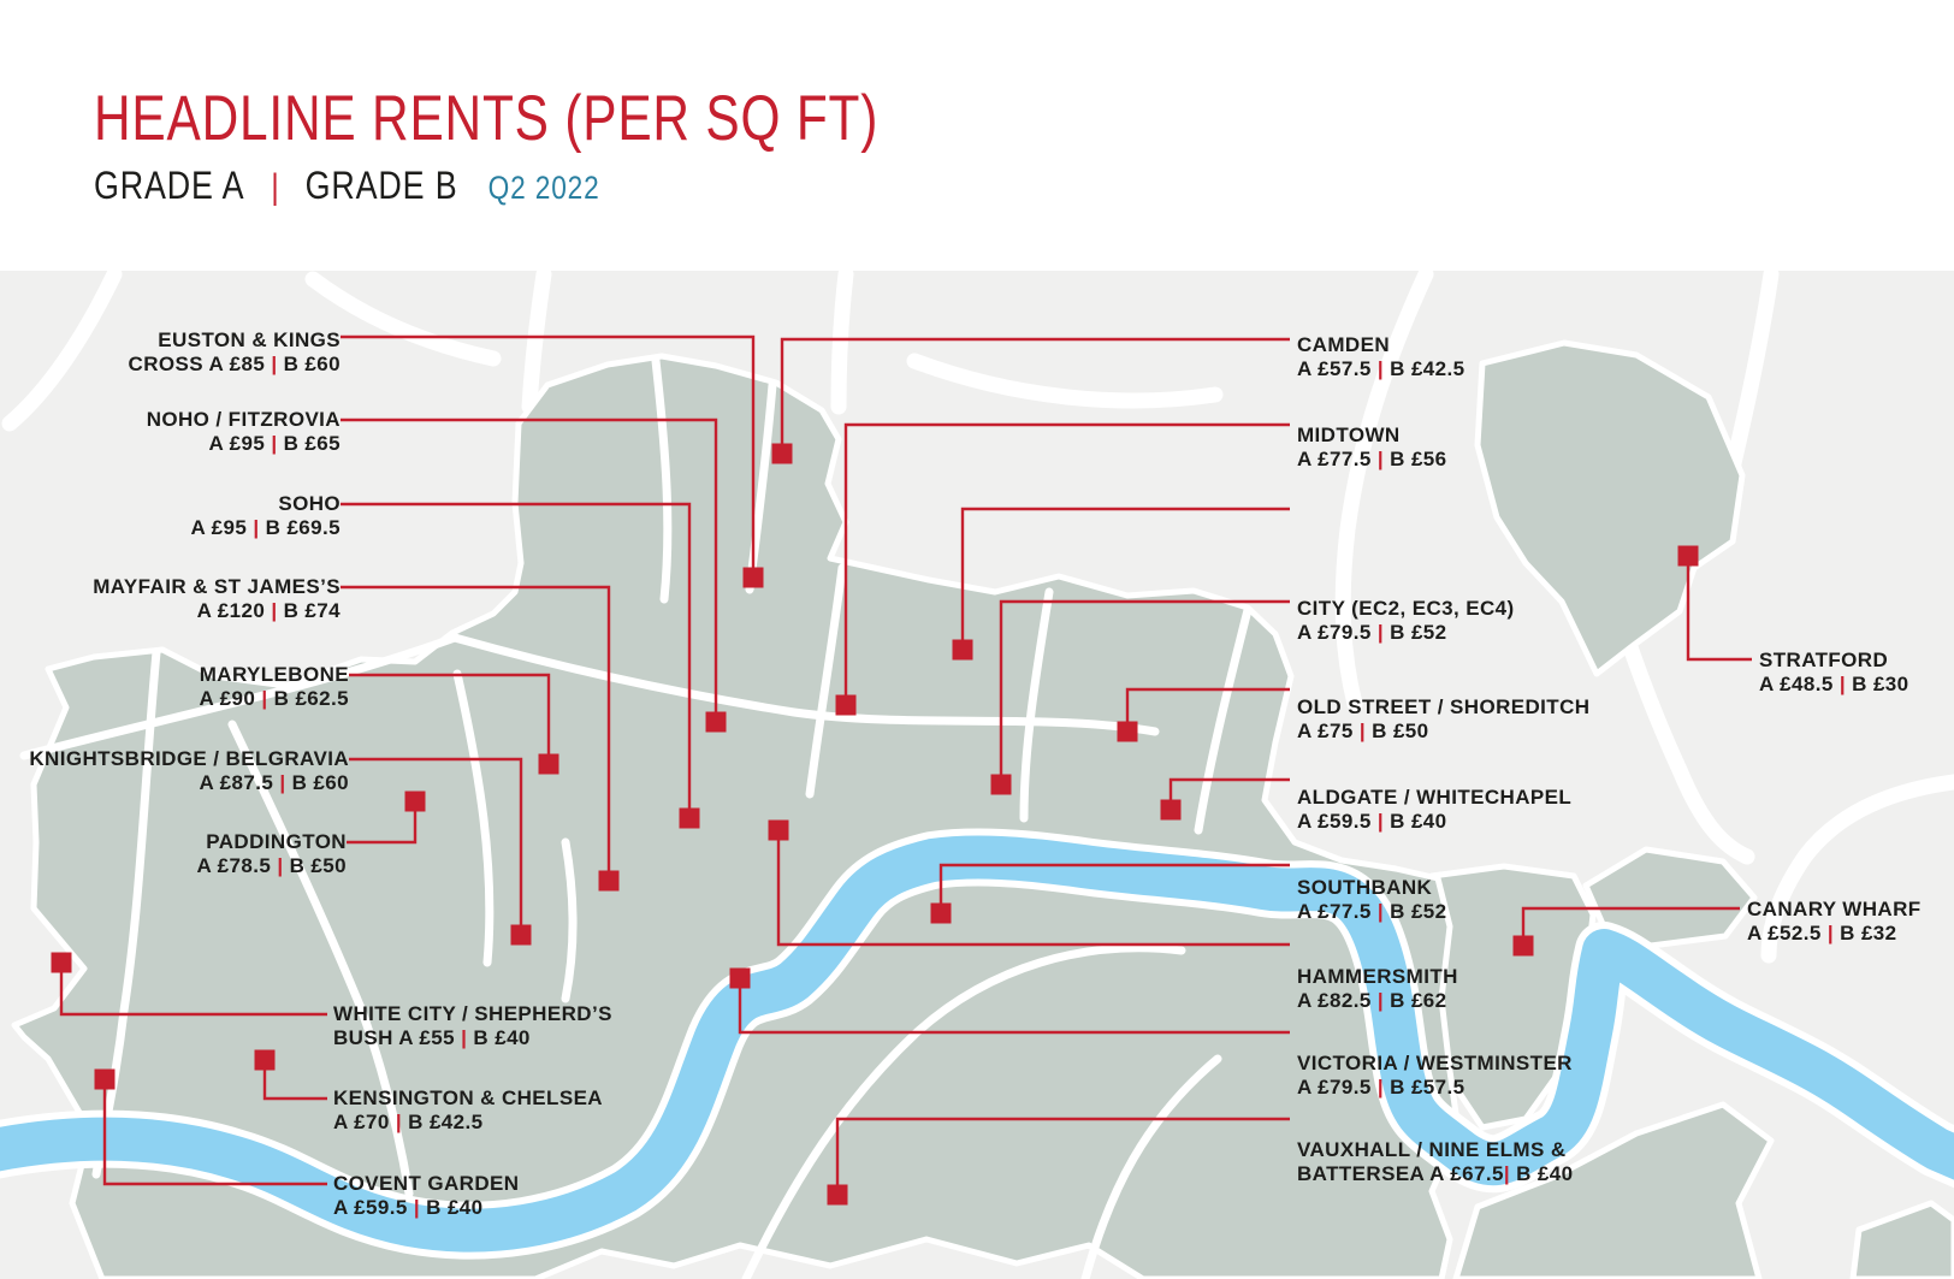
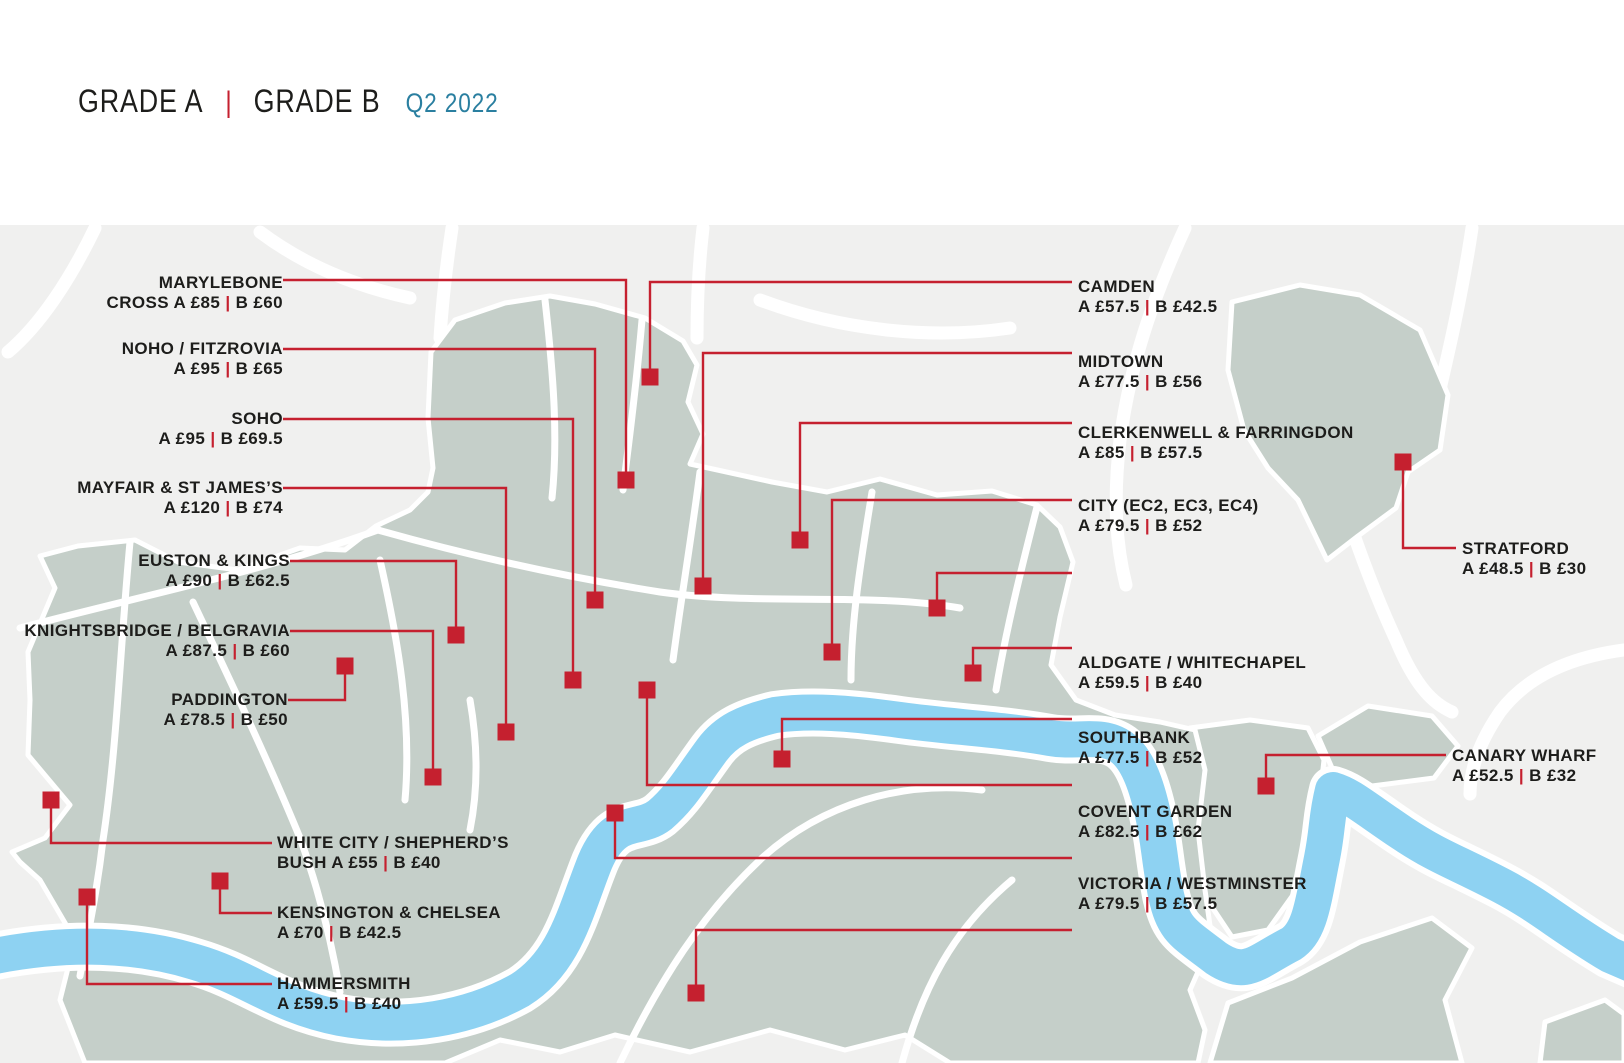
- HEADLINE RENTS (PER SQ FT)
  GRADE A
  |
  GRADE B
  Q2 2022
- EUSTON & KINGS
+ MARYLEBONE
  CROSS A £85 | B £60
  NOHO / FITZROVIA
  A £95 | B £65
  SOHO
  A £95 | B £69.5
  MAYFAIR & ST JAMES’S
  A £120 | B £74
- MARYLEBONE
+ EUSTON & KINGS
  A £90 | B £62.5
  KNIGHTSBRIDGE / BELGRAVIA
  A £87.5 | B £60
  PADDINGTON
  A £78.5 | B £50
  WHITE CITY / SHEPHERD’S
  BUSH A £55 | B £40
  KENSINGTON & CHELSEA
  A £70 | B £42.5
- COVENT GARDEN
+ HAMMERSMITH
  A £59.5 | B £40
  CAMDEN
  A £57.5 | B £42.5
  MIDTOWN
  A £77.5 | B £56
+ CLERKENWELL & FARRINGDON
+ A £85 | B £57.5
  CITY (EC2, EC3, EC4)
  A £79.5 | B £52
- OLD STREET / SHOREDITCH
- A £75 | B £50
  ALDGATE / WHITECHAPEL
  A £59.5 | B £40
  SOUTHBANK
  A £77.5 | B £52
- HAMMERSMITH
+ COVENT GARDEN
  A £82.5 | B £62
  VICTORIA / WESTMINSTER
  A £79.5 | B £57.5
- VAUXHALL / NINE ELMS &
- BATTERSEA A £67.5| B £40
  STRATFORD
  A £48.5 | B £30
  CANARY WHARF
  A £52.5 | B £32
